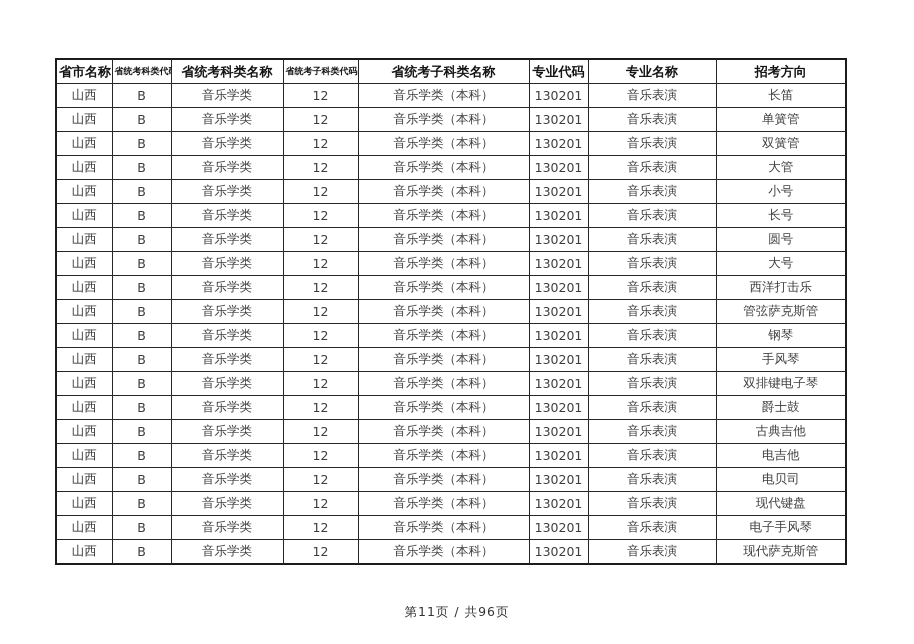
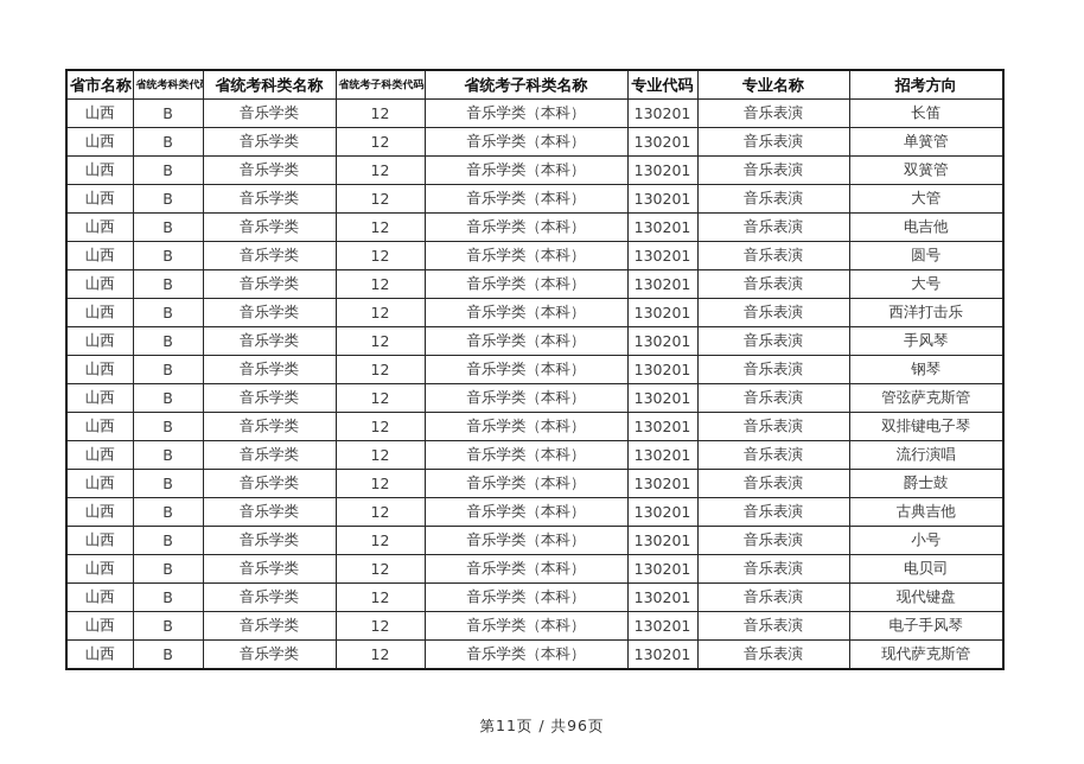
  省市名称	省统考科类代	省统考科类名称	省统考子科类代码	省统考子科类名称	专业代码	专业名称	招考方向
  山西	B	音乐学类	12	音乐学类（本科）	130201	音乐表演	长笛
  山西	B	音乐学类	12	音乐学类（本科）	130201	音乐表演	单簧管
  山西	B	音乐学类	12	音乐学类（本科）	130201	音乐表演	双簧管
  山西	B	音乐学类	12	音乐学类（本科）	130201	音乐表演	大管
- 山西	B	音乐学类	12	音乐学类（本科）	130201	音乐表演	小号
+ 山西	B	音乐学类	12	音乐学类（本科）	130201	音乐表演	电吉他
- 山西	B	音乐学类	12	音乐学类（本科）	130201	音乐表演	长号
  山西	B	音乐学类	12	音乐学类（本科）	130201	音乐表演	圆号
  山西	B	音乐学类	12	音乐学类（本科）	130201	音乐表演	大号
  山西	B	音乐学类	12	音乐学类（本科）	130201	音乐表演	西洋打击乐
- 山西	B	音乐学类	12	音乐学类（本科）	130201	音乐表演	管弦萨克斯管
+ 山西	B	音乐学类	12	音乐学类（本科）	130201	音乐表演	手风琴
  山西	B	音乐学类	12	音乐学类（本科）	130201	音乐表演	钢琴
- 山西	B	音乐学类	12	音乐学类（本科）	130201	音乐表演	手风琴
+ 山西	B	音乐学类	12	音乐学类（本科）	130201	音乐表演	管弦萨克斯管
  山西	B	音乐学类	12	音乐学类（本科）	130201	音乐表演	双排键电子琴
+ 山西	B	音乐学类	12	音乐学类（本科）	130201	音乐表演	流行演唱
  山西	B	音乐学类	12	音乐学类（本科）	130201	音乐表演	爵士鼓
  山西	B	音乐学类	12	音乐学类（本科）	130201	音乐表演	古典吉他
- 山西	B	音乐学类	12	音乐学类（本科）	130201	音乐表演	电吉他
+ 山西	B	音乐学类	12	音乐学类（本科）	130201	音乐表演	小号
  山西	B	音乐学类	12	音乐学类（本科）	130201	音乐表演	电贝司
  山西	B	音乐学类	12	音乐学类（本科）	130201	音乐表演	现代键盘
  山西	B	音乐学类	12	音乐学类（本科）	130201	音乐表演	电子手风琴
  山西	B	音乐学类	12	音乐学类（本科）	130201	音乐表演	现代萨克斯管
  第11页 / 共96页
